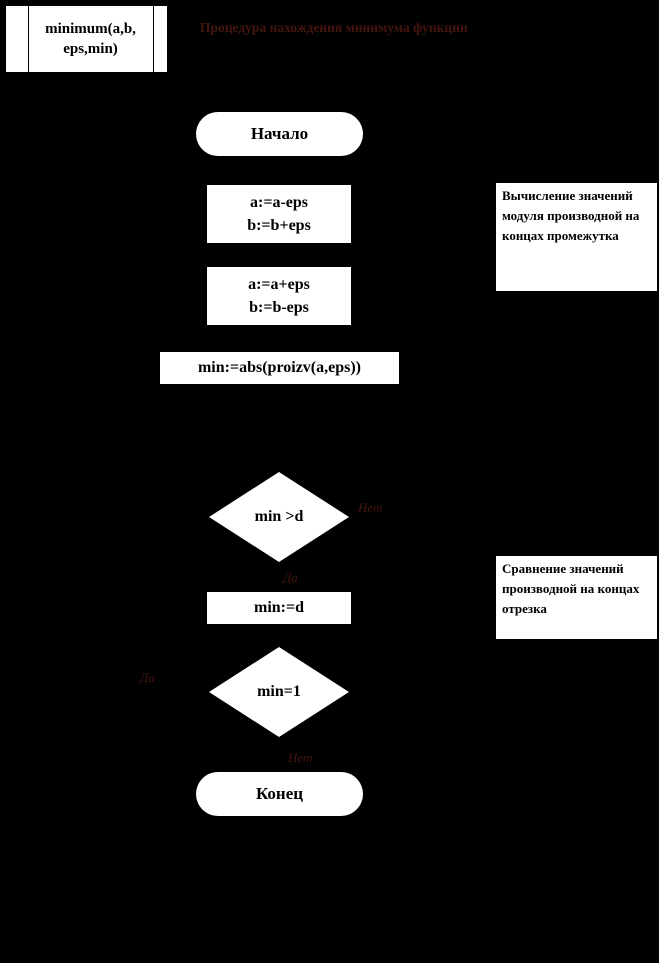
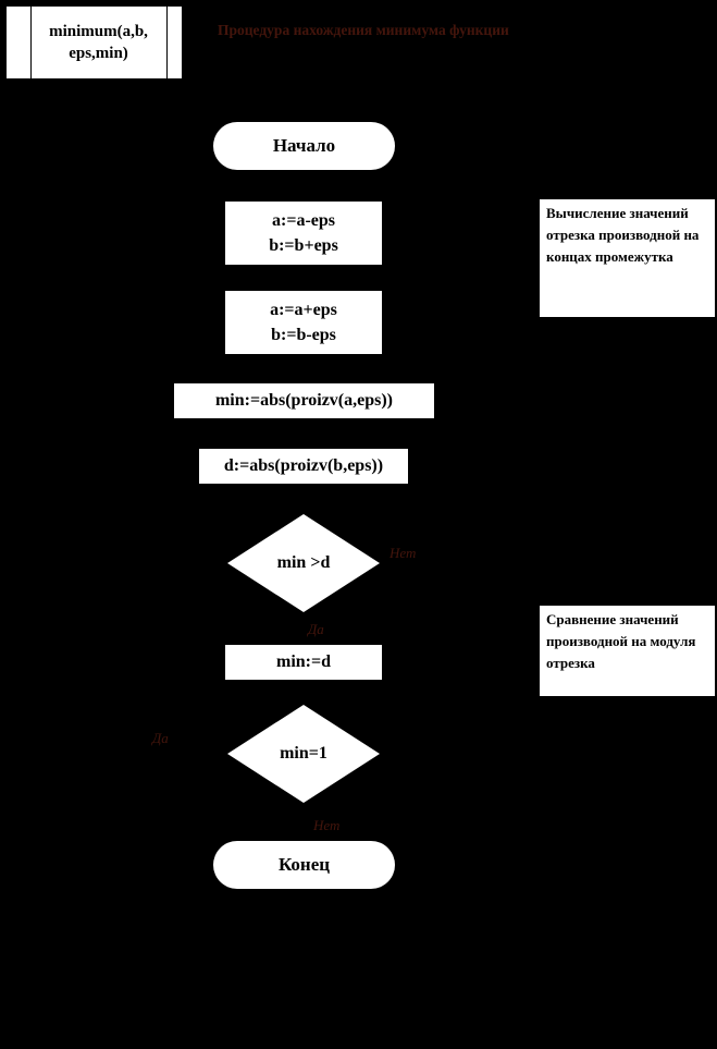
  minimum(a,b,
  eps,min)
  Процедура нахождения минимума функции
  Начало
  a:=a-eps
  b:=b+eps
- Вычисление значений модуля производной на концах промежутка
+ Вычисление значений отрезка производной на концах промежутка
  a:=a+eps
  b:=b-eps
  min:=abs(proizv(a,eps))
+ d:=abs(proizv(b,eps))
  min >d
  Нет
  Да
- Сравнение значений производной на концах отрезка
+ Сравнение значений производной на модуля отрезка
  min:=d
  min=1
  Да
  Нет
  Конец
